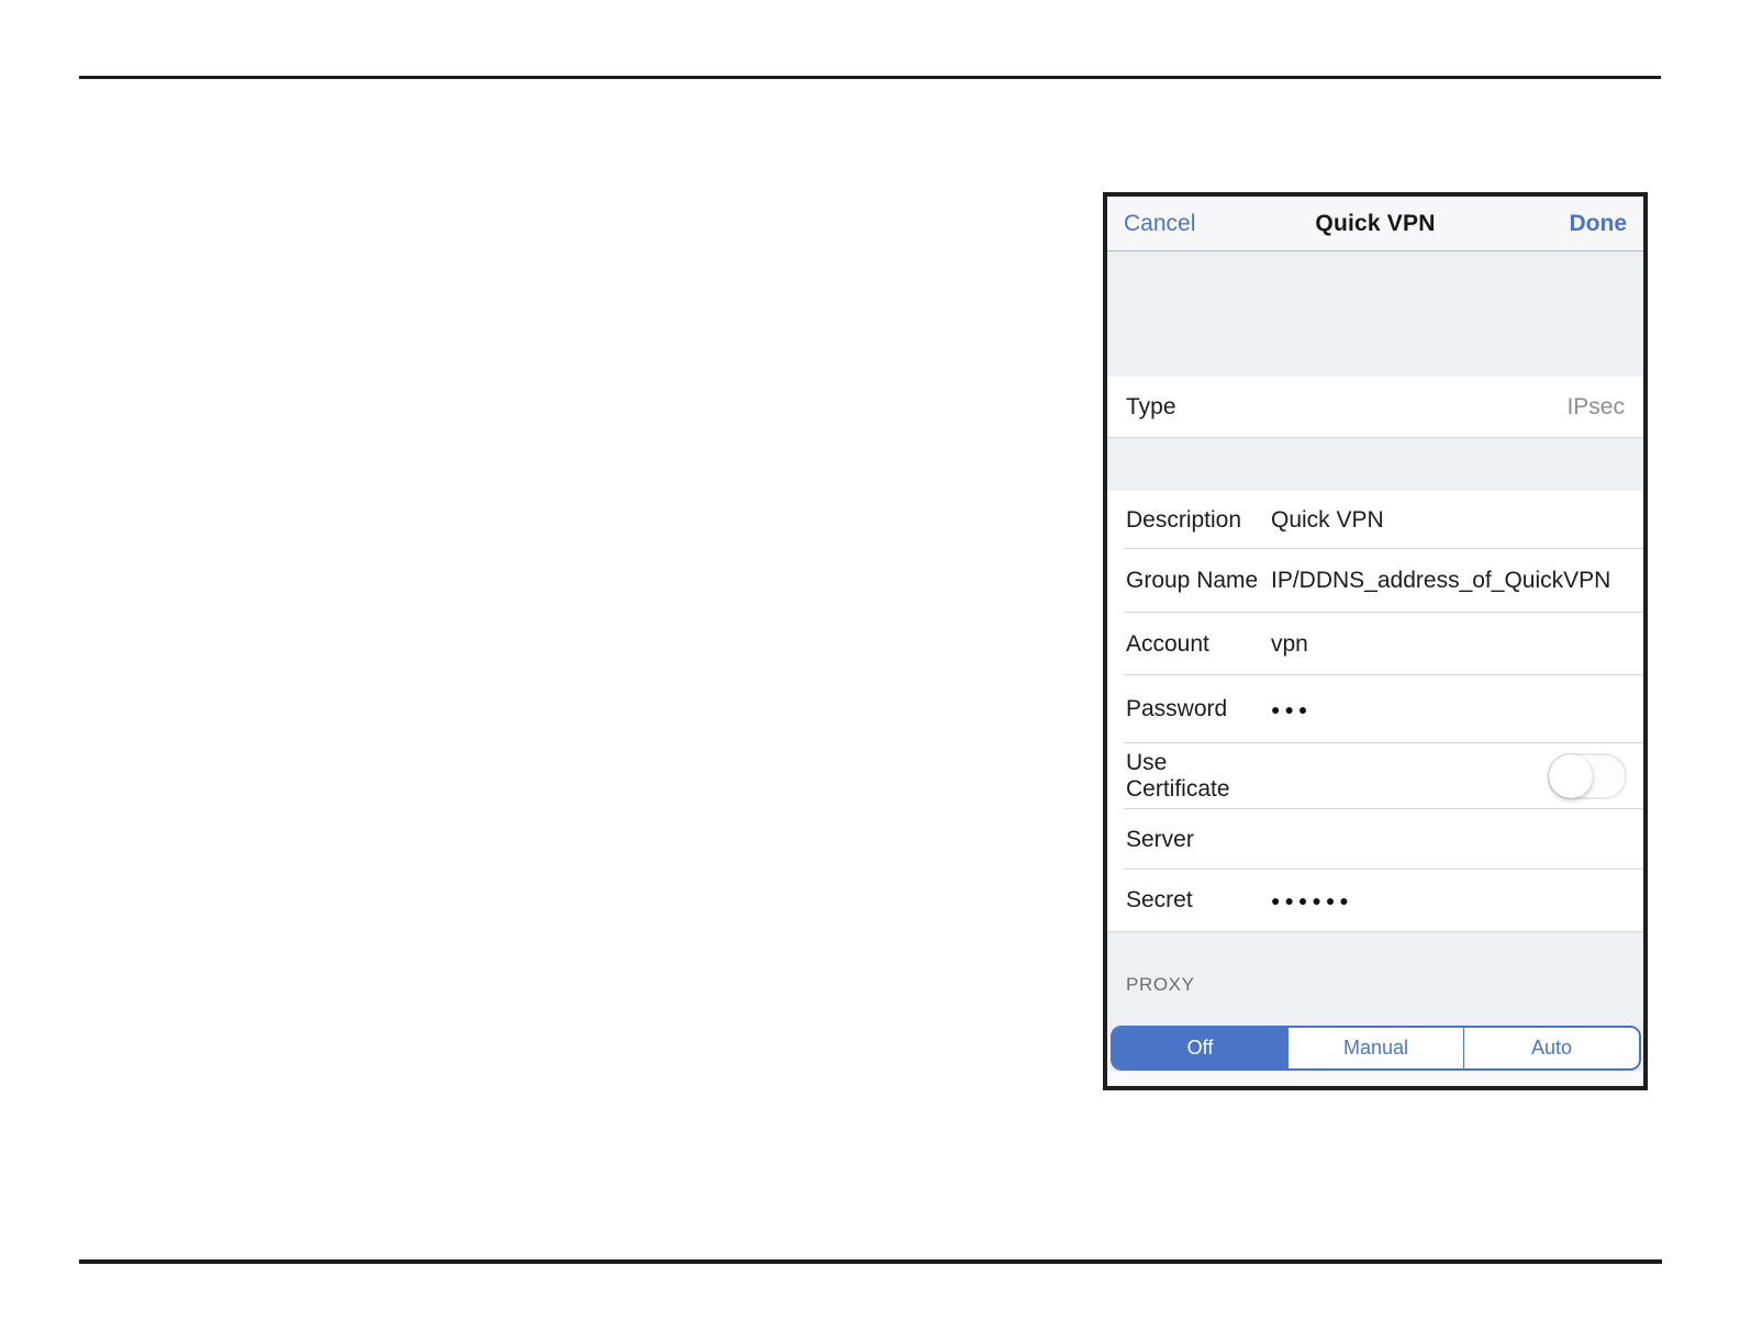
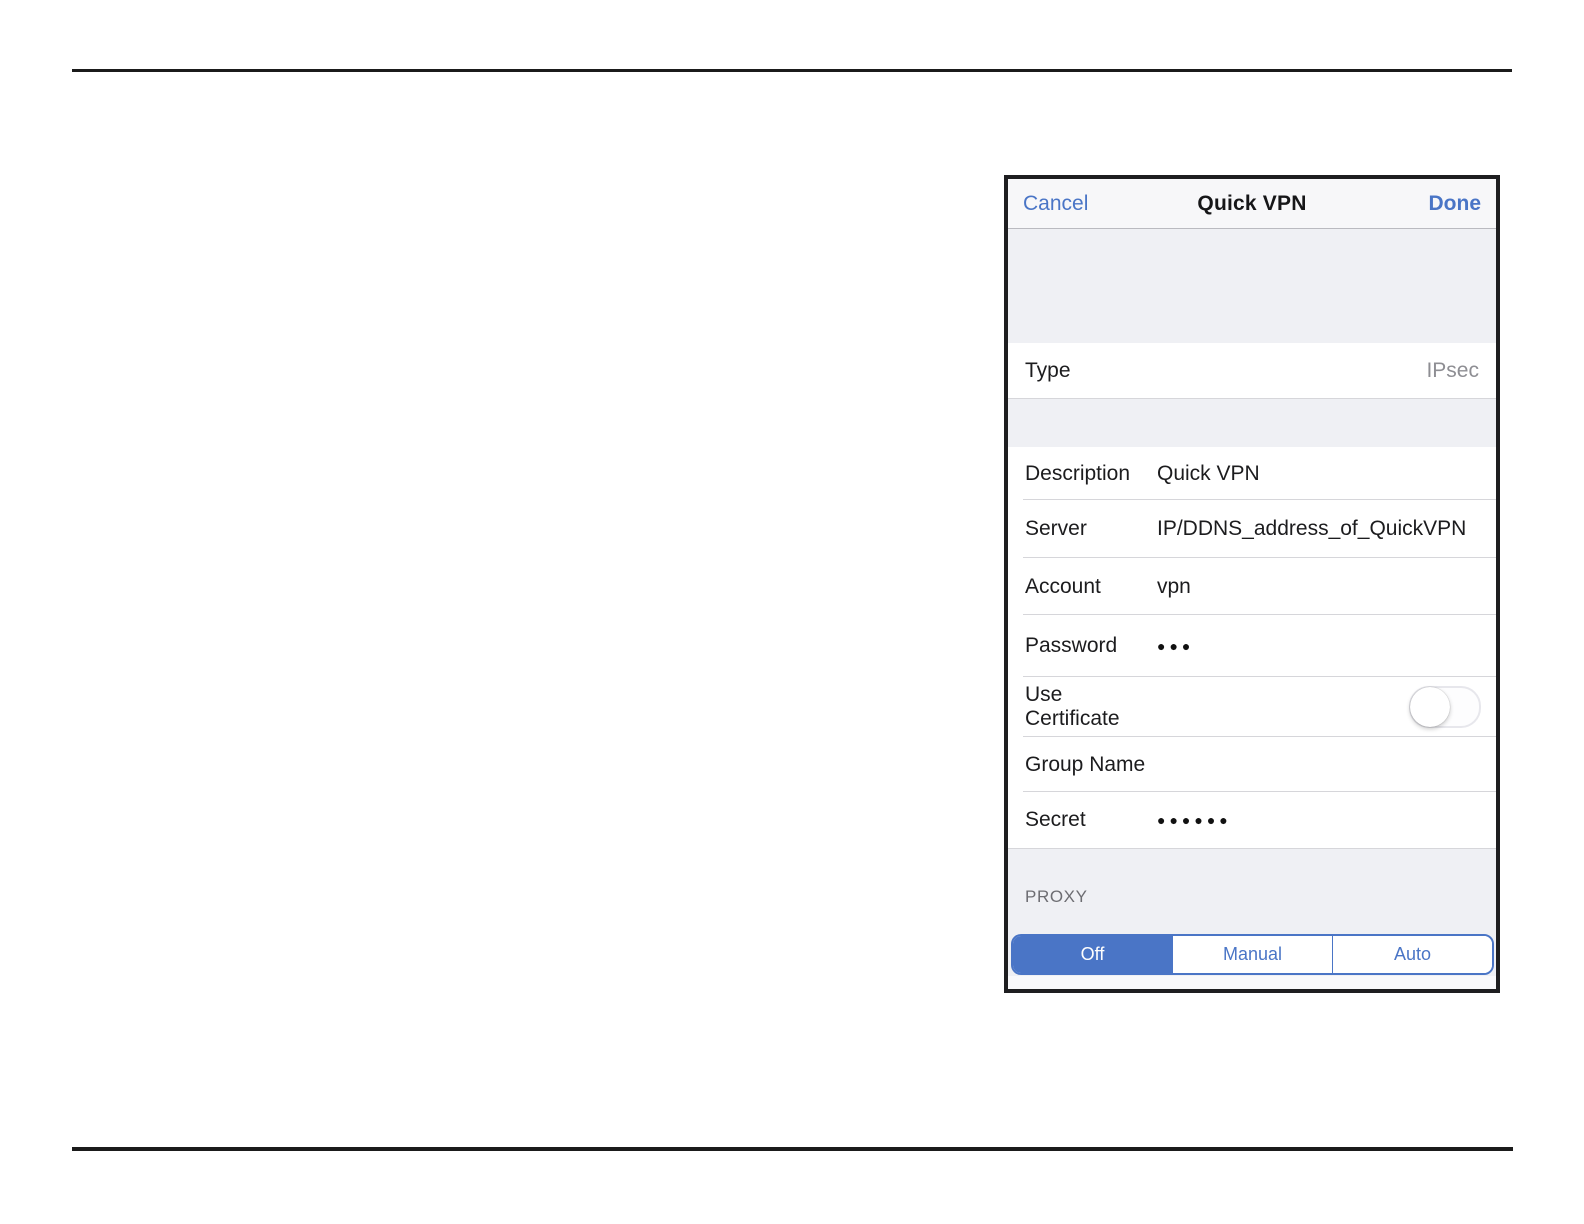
  Quick VPN
  Cancel
  Done
  Type
  IPsec
  Description
  Quick VPN
- Group Name
+ Server
  IP/DDNS_address_of_QuickVPN
  Account
  vpn
  Password
  ●●●
  Use Certificate
- Server
+ Group Name
  Secret
  ●●●●●●
  PROXY
  Off
  Manual
  Auto
